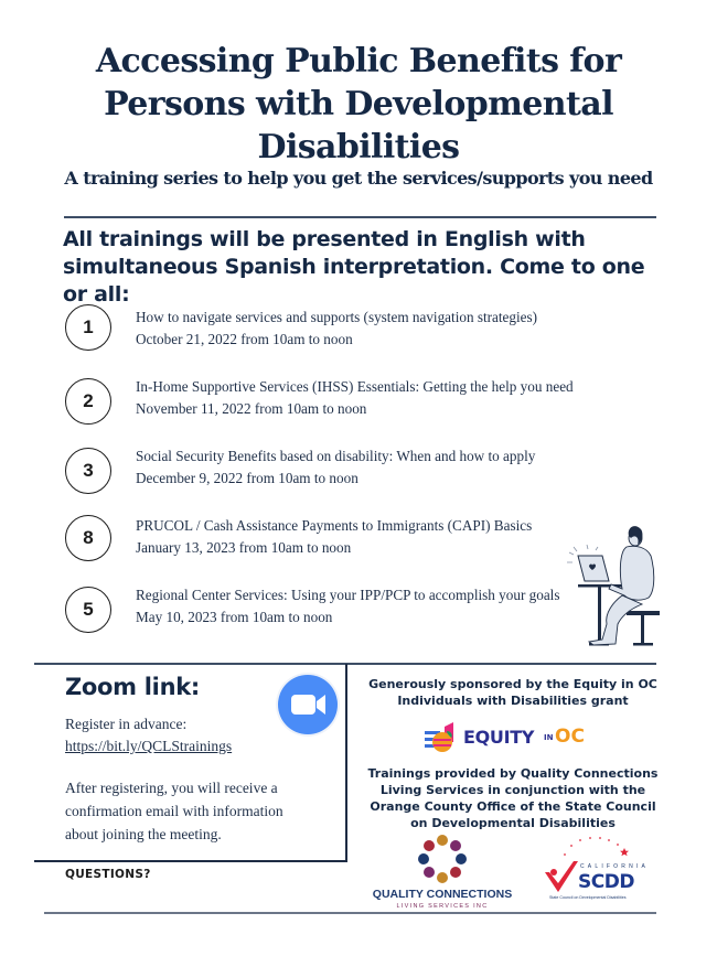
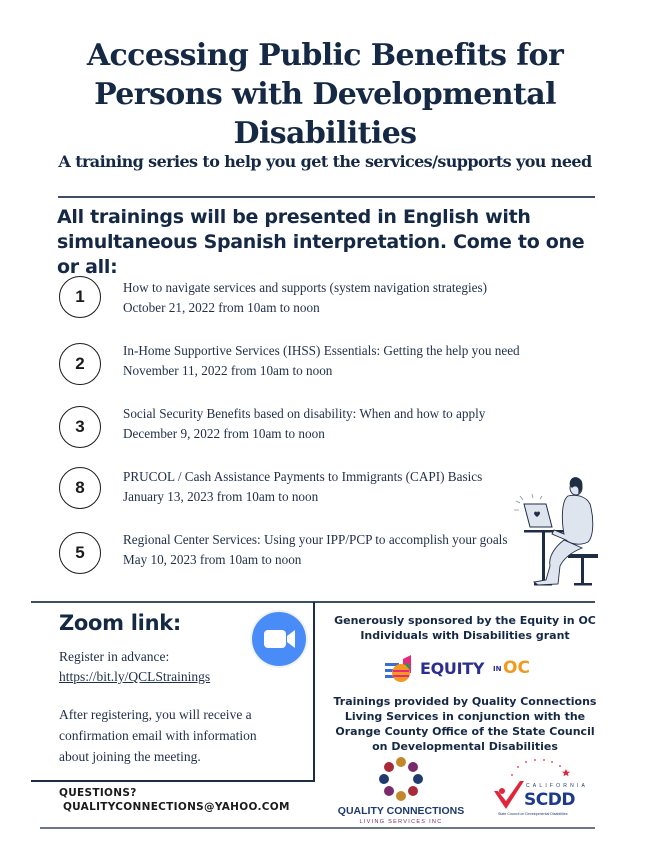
  Accessing Public Benefits for Persons with Developmental Disabilities
  A training series to help you get the services/supports you need
  All trainings will be presented in English with simultaneous Spanish interpretation. Come to one or all:
  1
  How to navigate services and supports (system navigation strategies)
  October 21, 2022 from 10am to noon
  2
  In-Home Supportive Services (IHSS) Essentials: Getting the help you need
  November 11, 2022 from 10am to noon
  3
  Social Security Benefits based on disability: When and how to apply
  December 9, 2022 from 10am to noon
  8
  PRUCOL / Cash Assistance Payments to Immigrants (CAPI) Basics
  January 13, 2023 from 10am to noon
  5
  Regional Center Services: Using your IPP/PCP to accomplish your goals
  May 10, 2023 from 10am to noon
  Zoom link:
  Register in advance:
  https://bit.ly/QCLStrainings
  After registering, you will receive a
  confirmation email with information
  about joining the meeting.
  QUESTIONS?
+ QUALITYCONNECTIONS@YAHOO.COM
  Generously sponsored by the Equity in OC
  Individuals with Disabilities grant
  EQUITY
  IN
  OC
  Trainings provided by Quality Connections
  Living Services in conjunction with the
  Orange County Office of the State Council
  on Developmental Disabilities
  QUALITY CONNECTIONS
  SCDD
